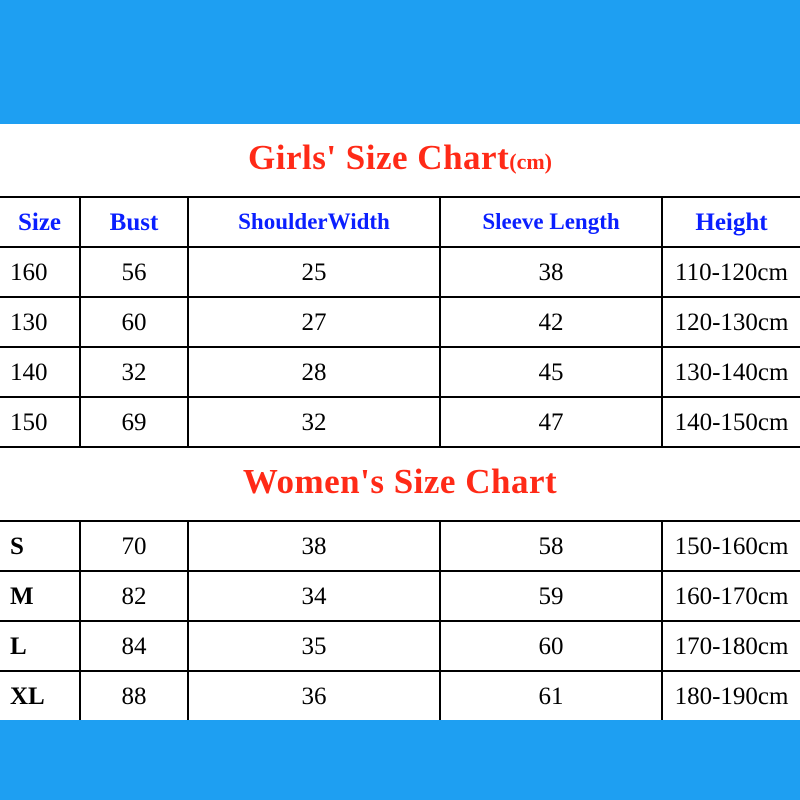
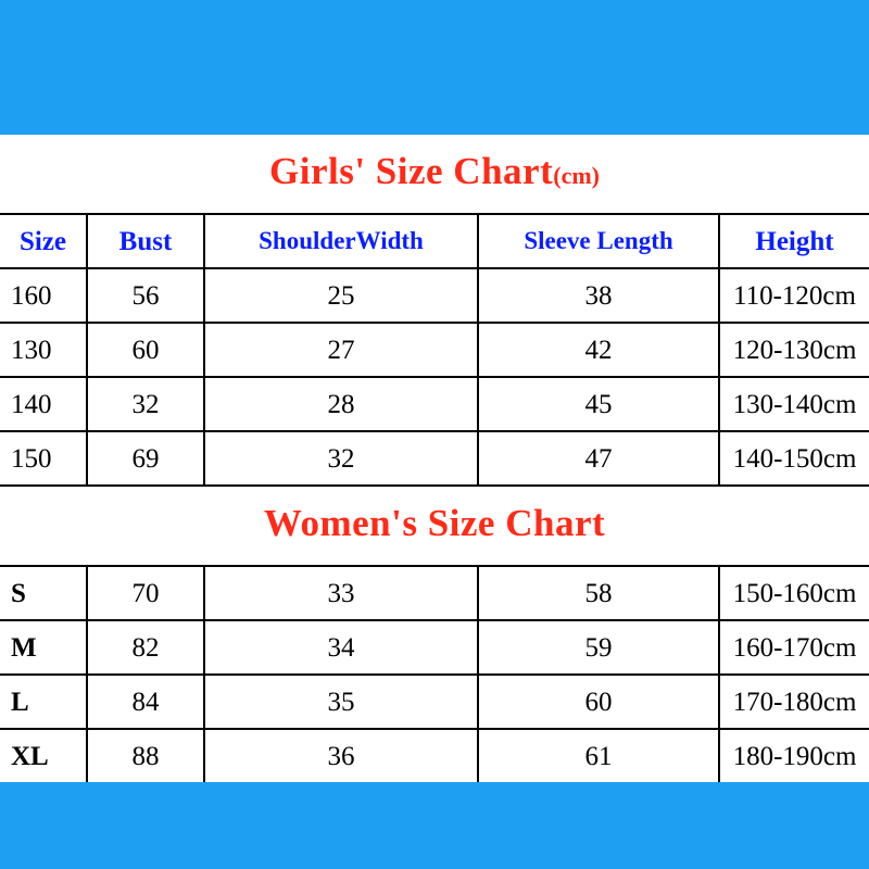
  Girls' Size Chart(cm)
  Size	Bust	ShoulderWidth	Sleeve Length	Height
  160	56	25	38	110-120cm
  130	60	27	42	120-130cm
  140	32	28	45	130-140cm
  150	69	32	47	140-150cm
  Women's Size Chart
- S	70	38	58	150-160cm
+ S	70	33	58	150-160cm
  M	82	34	59	160-170cm
  L	84	35	60	170-180cm
  XL	88	36	61	180-190cm
